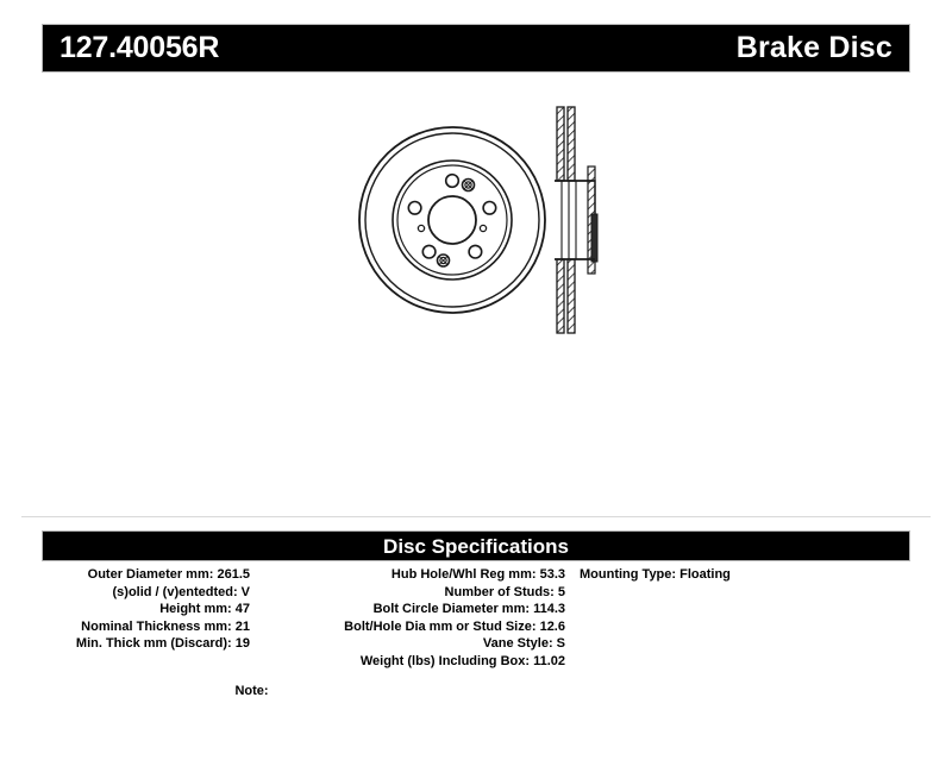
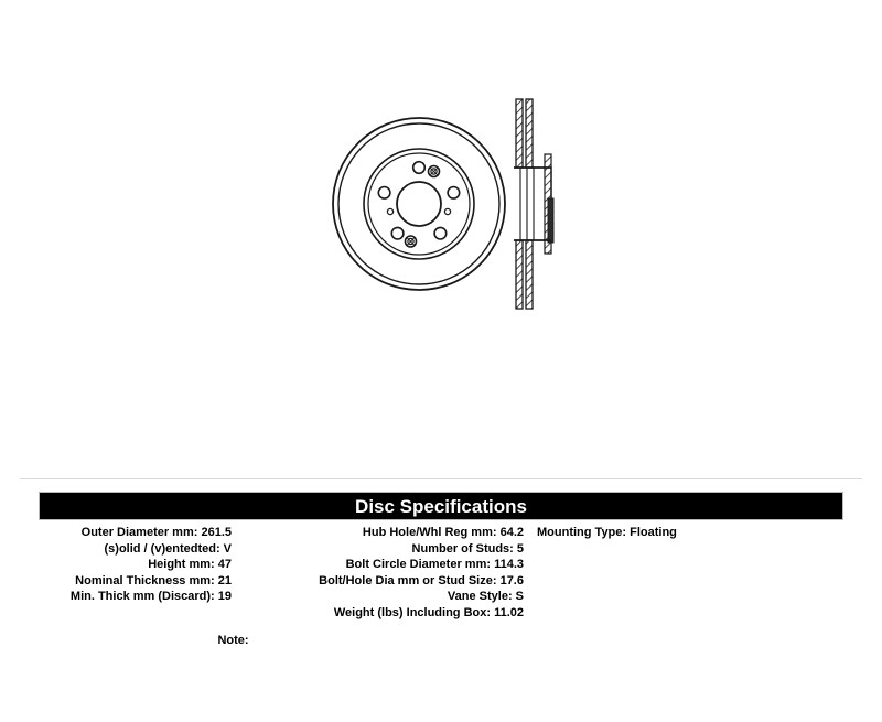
- 127.40056R
- Brake Disc
  Disc Specifications
  Outer Diameter mm: 261.5
  (s)olid / (v)entedted: V
  Height mm: 47
  Nominal Thickness mm: 21
  Min. Thick mm (Discard): 19
- Hub Hole/Whl Reg mm: 53.3
+ Hub Hole/Whl Reg mm: 64.2
  Number of Studs: 5
  Bolt Circle Diameter mm: 114.3
- Bolt/Hole Dia mm or Stud Size: 12.6
+ Bolt/Hole Dia mm or Stud Size: 17.6
  Vane Style: S
  Weight (lbs) Including Box: 11.02
  Mounting Type: Floating
  Note:
